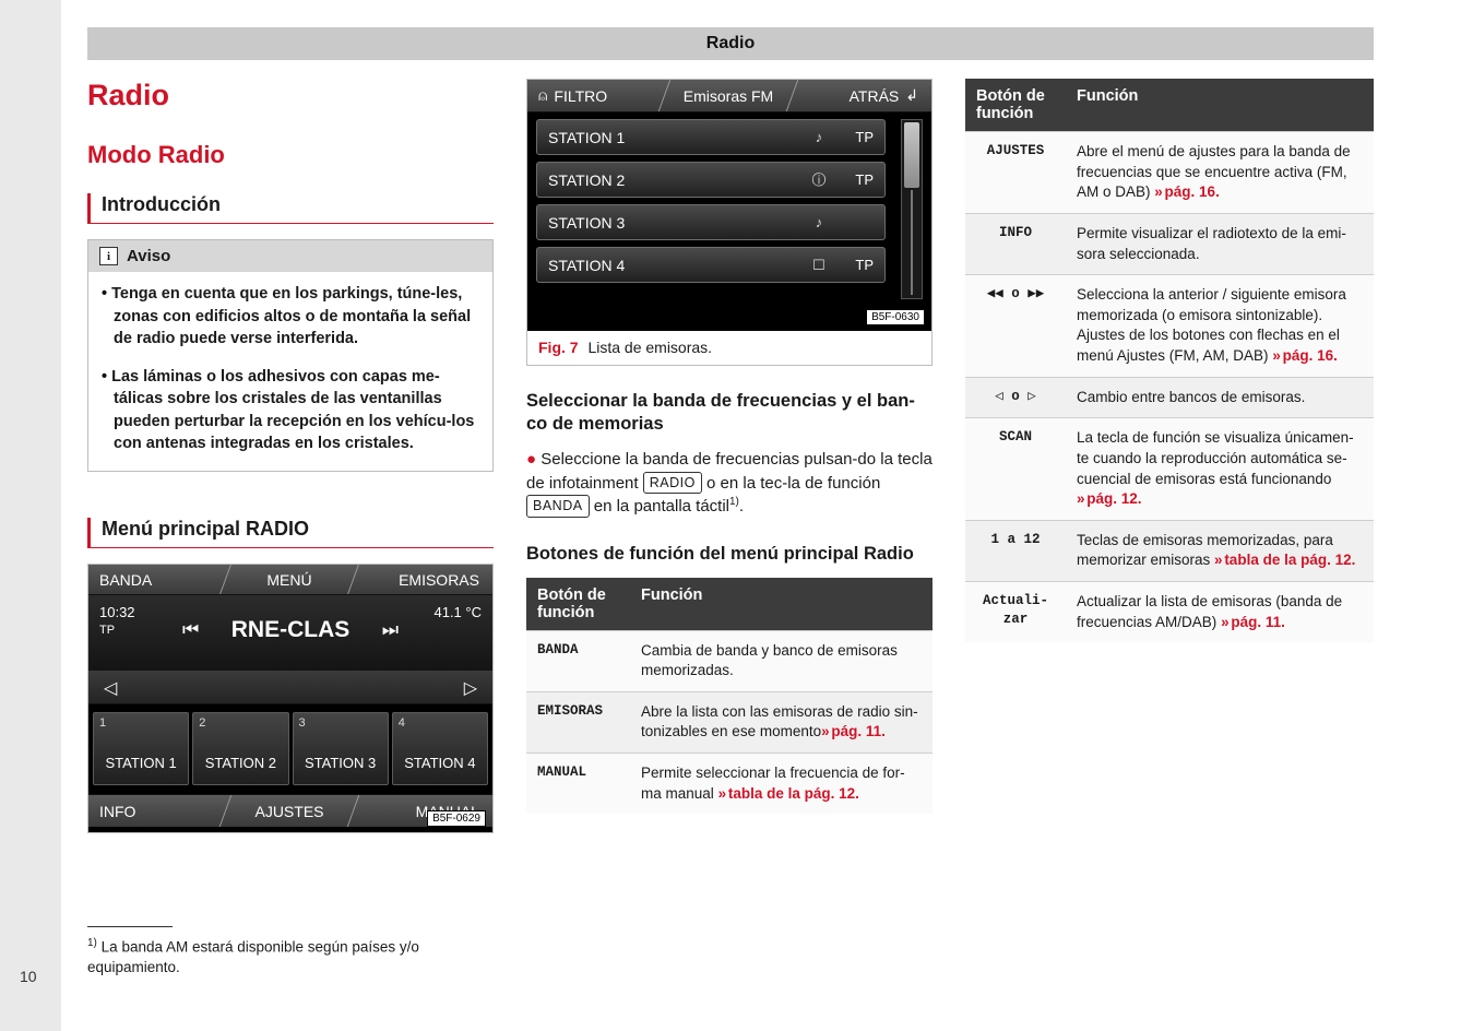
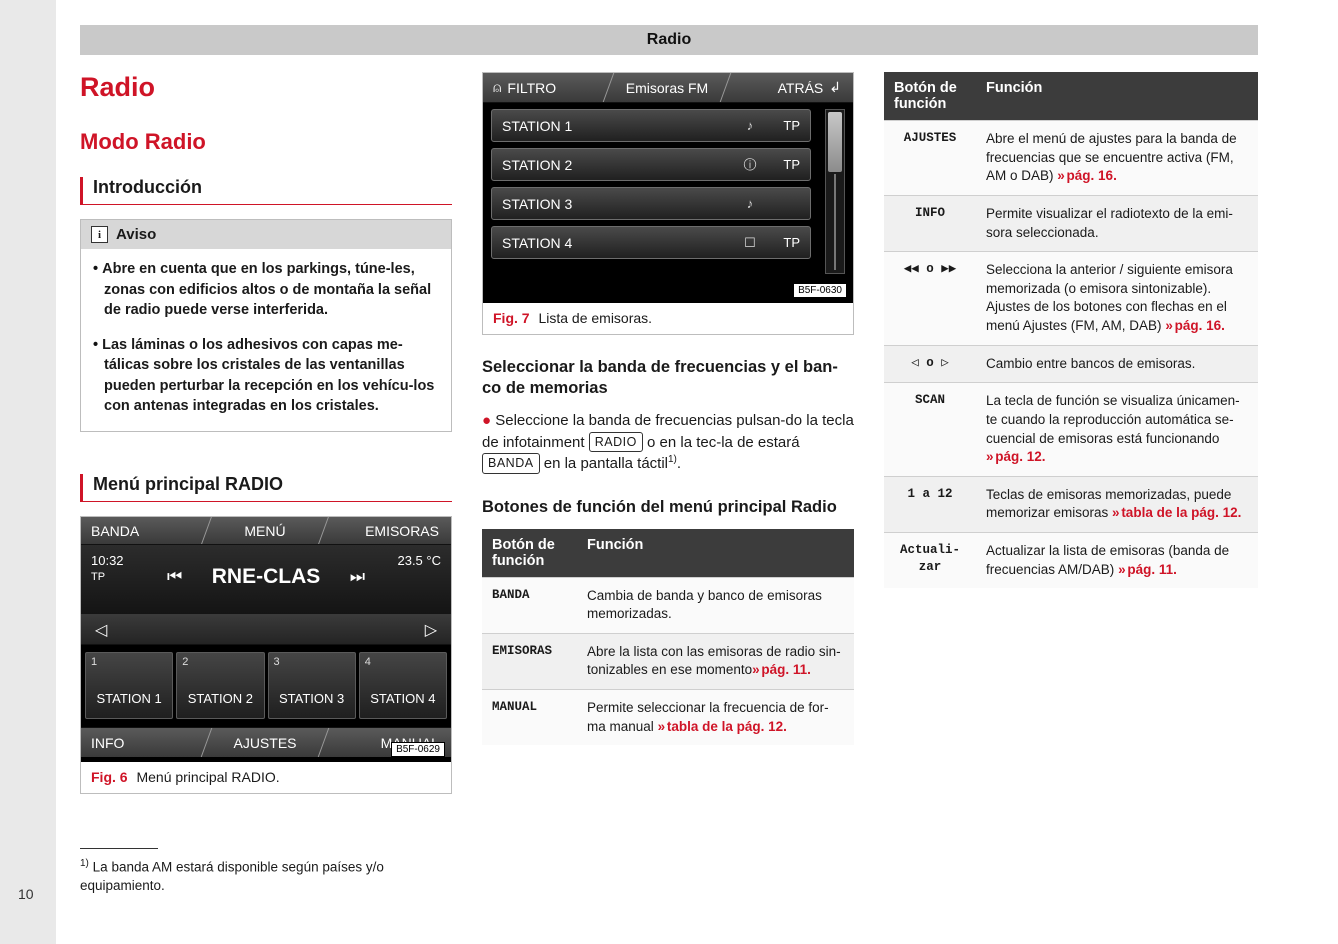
  Radio
  10
  Radio
  Modo Radio
  Introducción
  i
  Aviso
- • Tenga en cuenta que en los parkings, túne-les, zonas con edificios altos o de montaña la señal de radio puede verse interferida.
+ • Abre en cuenta que en los parkings, túne-les, zonas con edificios altos o de montaña la señal de radio puede verse interferida.
  • Las láminas o los adhesivos con capas me-tálicas sobre los cristales de las ventanillas pueden perturbar la recepción en los vehícu-los con antenas integradas en los cristales.
  Menú principal RADIO
  BANDA
  MENÚ
  EMISORAS
  10:32
  TP
- 41.1 °C
+ 23.5 °C
  ⏮
  RNE-CLAS
  ⏭
  ◁
  ▷
  1
  STATION 1
  2
  STATION 2
  3
  STATION 3
  4
  STATION 4
  INFO
  AJUSTES
  B5F-0629
+ Fig. 6 Menú principal RADIO.
  ⍝
  FILTRO
  Emisoras FM
  ATRÁS
  ↲
  STATION 1
  ♪
  TP
  STATION 2
  ⓘ
  TP
  STATION 3
  ♪
  STATION 4
  ☐
  TP
  B5F-0630
  Fig. 7 Lista de emisoras.
  Seleccionar la banda de frecuencias y el ban-co de memorias
- ● Seleccione la banda de frecuencias pulsan-do la tecla de infotainment RADIO o en la tec-la de función BANDA en la pantalla táctil1).
+ ● Seleccione la banda de frecuencias pulsan-do la tecla de infotainment RADIO o en la tec-la de estará BANDA en la pantalla táctil1).
  Botones de función del menú principal Radio
  Botón de función	Función
  BANDA	Cambia de banda y banco de emisoras memorizadas.
  EMISORAS	Abre la lista con las emisoras de radio sin-tonizables en ese momento» pág. 11.
  MANUAL	Permite seleccionar la frecuencia de for-ma manual » tabla de la pág. 12.
  Botón de función	Función
  AJUSTES	Abre el menú de ajustes para la banda de frecuencias que se encuentre activa (FM, AM o DAB) » pág. 16.
  INFO	Permite visualizar el radiotexto de la emi-sora seleccionada.
  ◀◀ o ▶▶	Selecciona la anterior / siguiente emisora memorizada (o emisora sintonizable). Ajustes de los botones con flechas en el menú Ajustes (FM, AM, DAB) » pág. 16.
  ◁ o ▷	Cambio entre bancos de emisoras.
  SCAN	La tecla de función se visualiza únicamen-te cuando la reproducción automática se-cuencial de emisoras está funcionando » pág. 12.
- 1 a 12	Teclas de emisoras memorizadas, para memorizar emisoras » tabla de la pág. 12.
+ 1 a 12	Teclas de emisoras memorizadas, puede memorizar emisoras » tabla de la pág. 12.
  Actuali-zar	Actualizar la lista de emisoras (banda de frecuencias AM/DAB) » pág. 11.
  1) La banda AM estará disponible según países y/o equipamiento.
